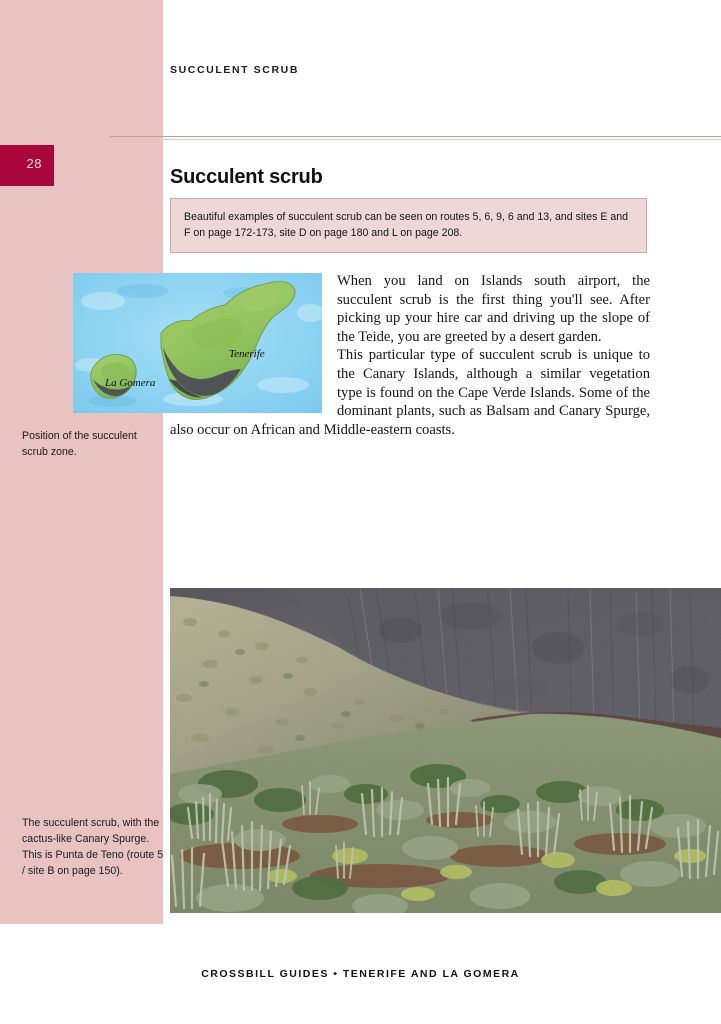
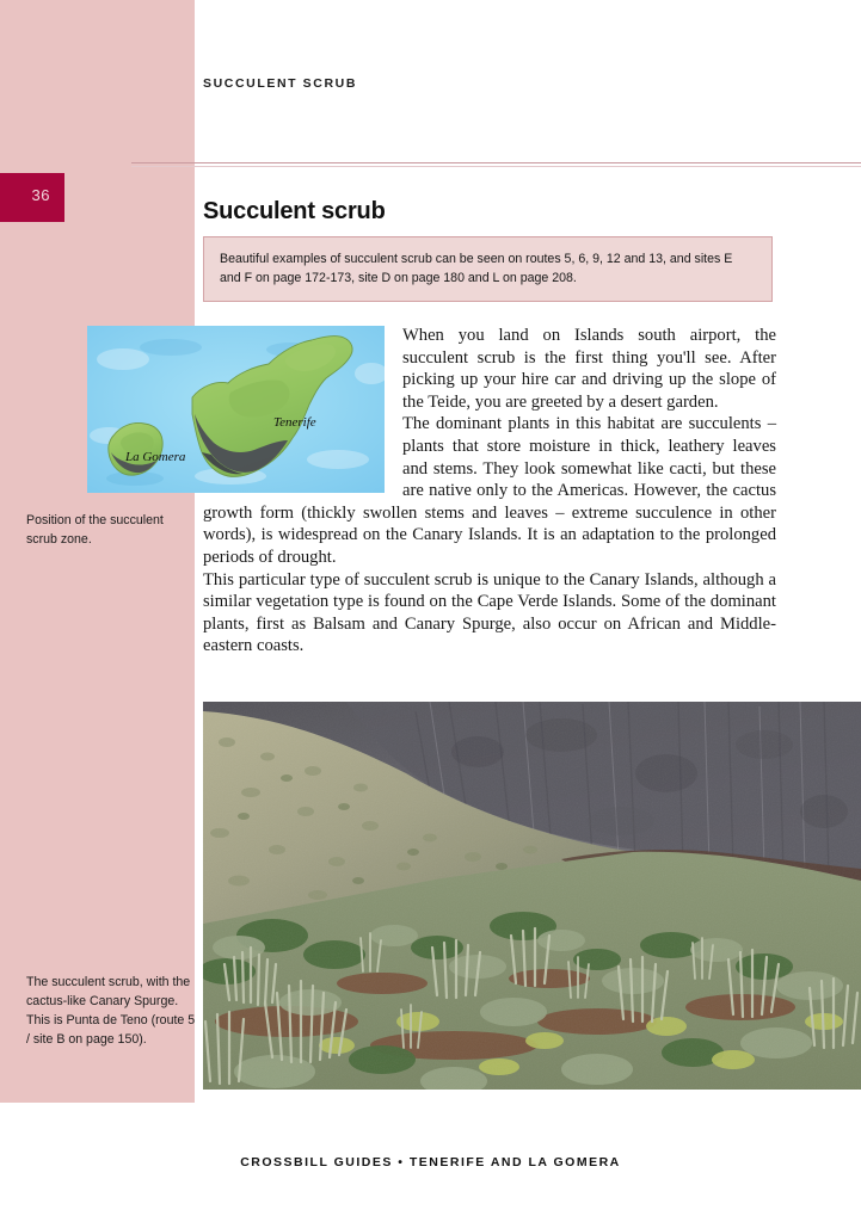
- 28
+ 36
  SUCCULENT SCRUB
  Succulent scrub
- Beautiful examples of succulent scrub can be seen on routes 5, 6, 9, 6 and 13, and sites E and F on page 172-173, site D on page 180 and L on page 208.
+ Beautiful examples of succulent scrub can be seen on routes 5, 6, 9, 12 and 13, and sites E and F on page 172-173, site D on page 180 and L on page 208.
  Tenerife
  La Gomera
  Position of the succulent scrub zone.
  When you land on Islands south airport, the succulent scrub is the first thing you'll see. After picking up your hire car and driving up the slope of the Teide, you are greeted by a desert garden.
+ The dominant plants in this habitat are succulents – plants that store moisture in thick, leathery leaves and stems. They look somewhat like cacti, but these are native only to the Americas. However, the cactus growth form (thickly swollen stems and leaves – extreme succulence in other words), is widespread on the Canary Islands. It is an adaptation to the prolonged periods of drought.
- This particular type of succulent scrub is unique to the Canary Islands, although a similar vegetation type is found on the Cape Verde Islands. Some of the dominant plants, such as Balsam and Canary Spurge, also occur on African and Middle-eastern coasts.
+ This particular type of succulent scrub is unique to the Canary Islands, although a similar vegetation type is found on the Cape Verde Islands. Some of the dominant plants, first as Balsam and Canary Spurge, also occur on African and Middle-eastern coasts.
  The succulent scrub, with the cactus-like Canary Spurge.
  This is Punta de Teno (route 5 / site B on page 150).
  CROSSBILL GUIDES • TENERIFE AND LA GOMERA
